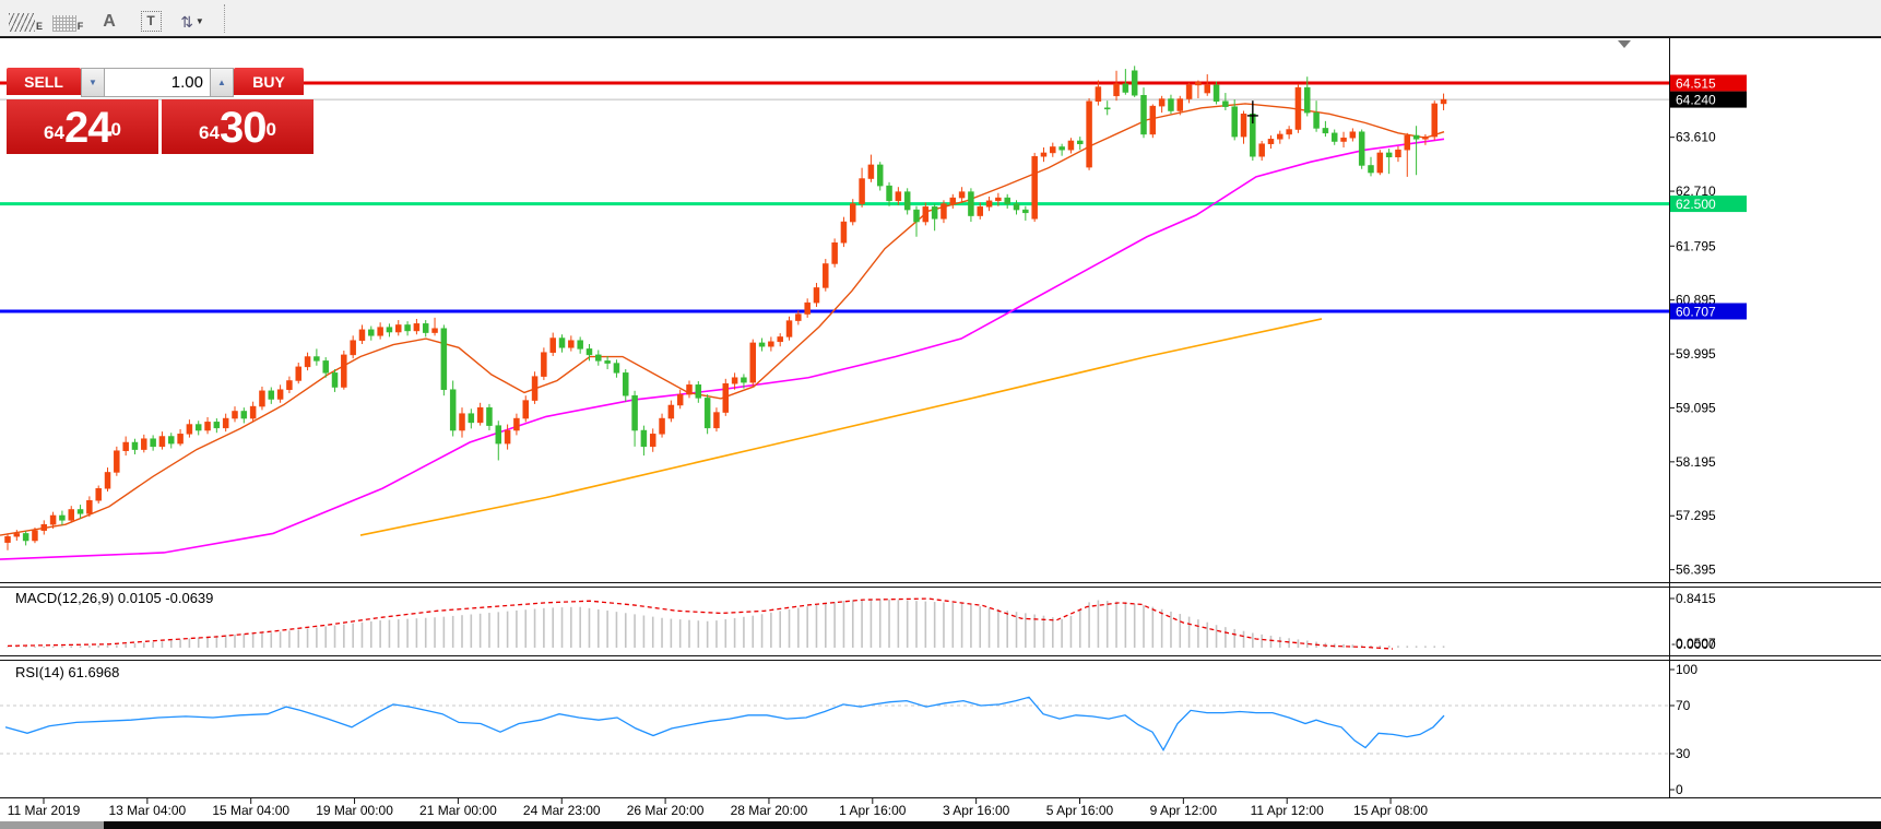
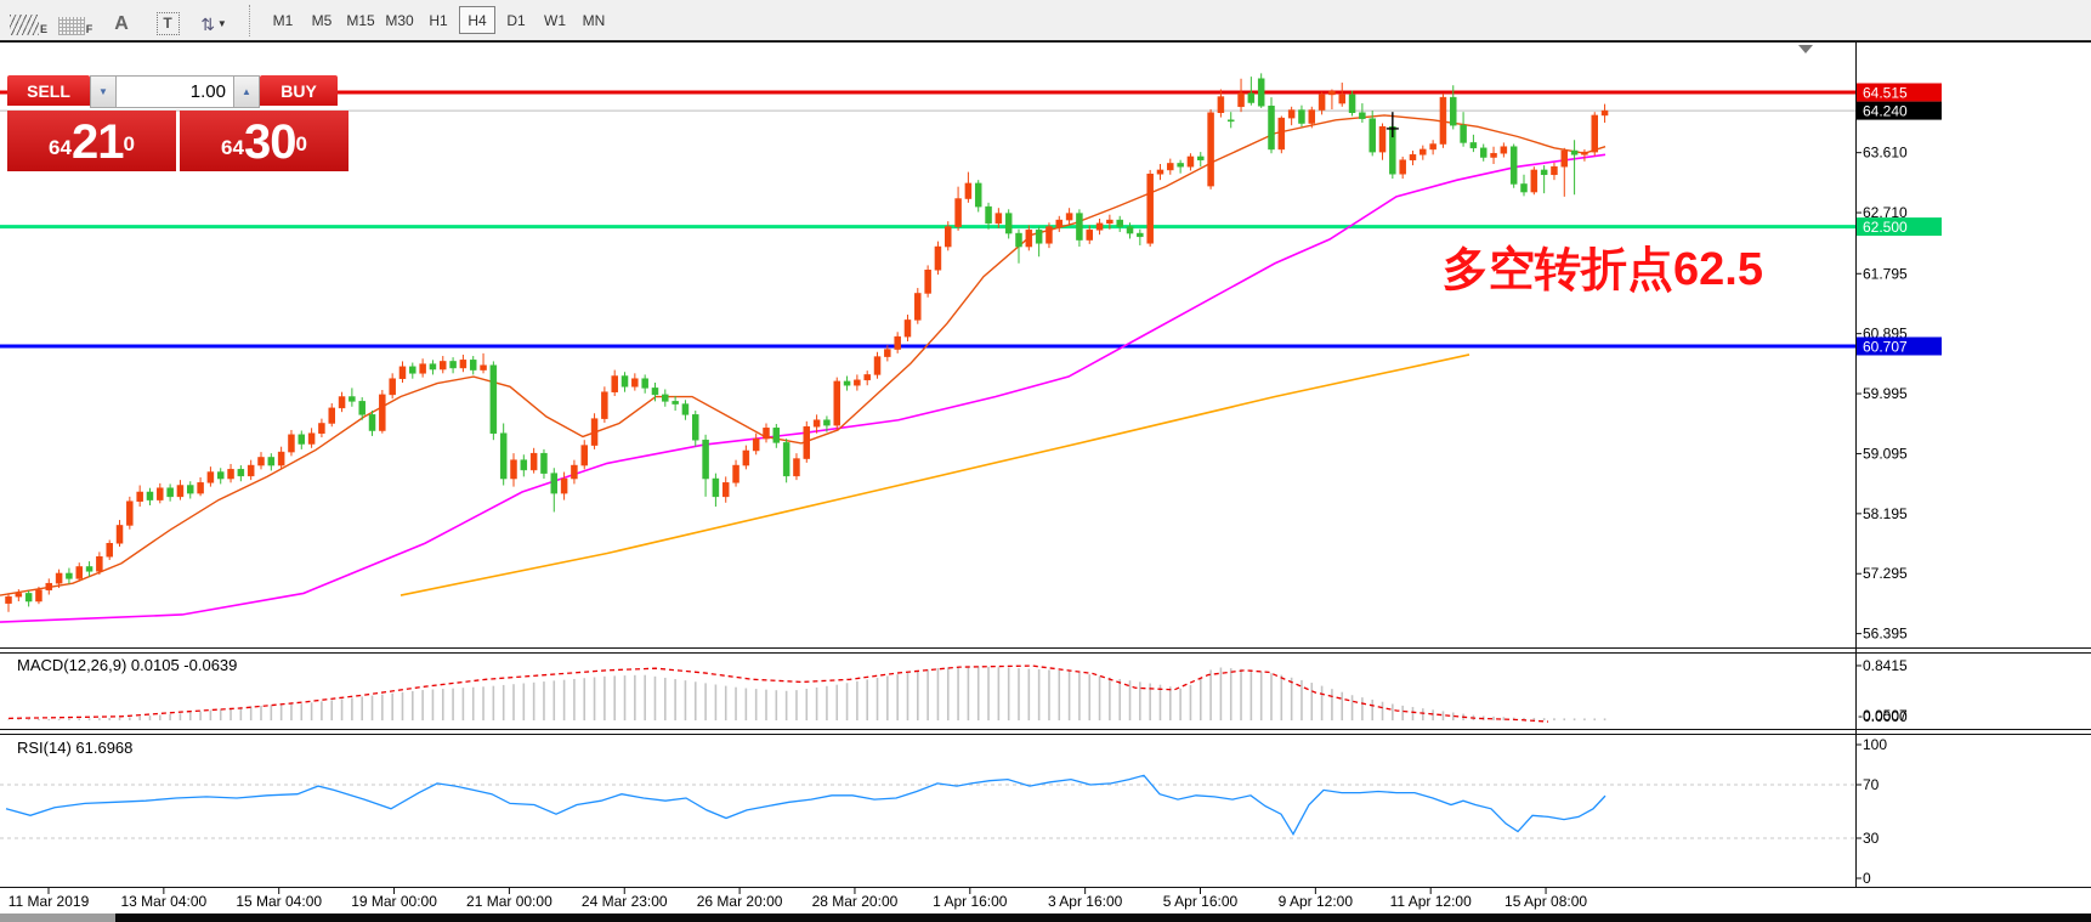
  E
  F
  A
  T
  ⇅
  ▼
+ M1
+ M5
+ M15
+ M30
+ H1
+ H4
+ D1
+ W1
+ MN
  SELL
  ▼
  1.00
  ▲
  BUY
  64
- 24
+ 21
  0
  64
  30
  0
  63.610
  62.710
  61.795
  60.895
  59.995
  59.095
  58.195
  57.295
  56.395
  64.515
  64.240
  62.500
  60.707
  0.8415
  0.0000
  -0.0507
  100
  70
  30
  0
  11 Mar 2019
  13 Mar 04:00
  15 Mar 04:00
  19 Mar 00:00
  21 Mar 00:00
  24 Mar 23:00
  26 Mar 20:00
  28 Mar 20:00
  1 Apr 16:00
  3 Apr 16:00
  5 Apr 16:00
  9 Apr 12:00
  11 Apr 12:00
  15 Apr 08:00
  MACD(12,26,9) 0.0105 -0.0639
  RSI(14) 61.6968
+ 多空转折点62.5
